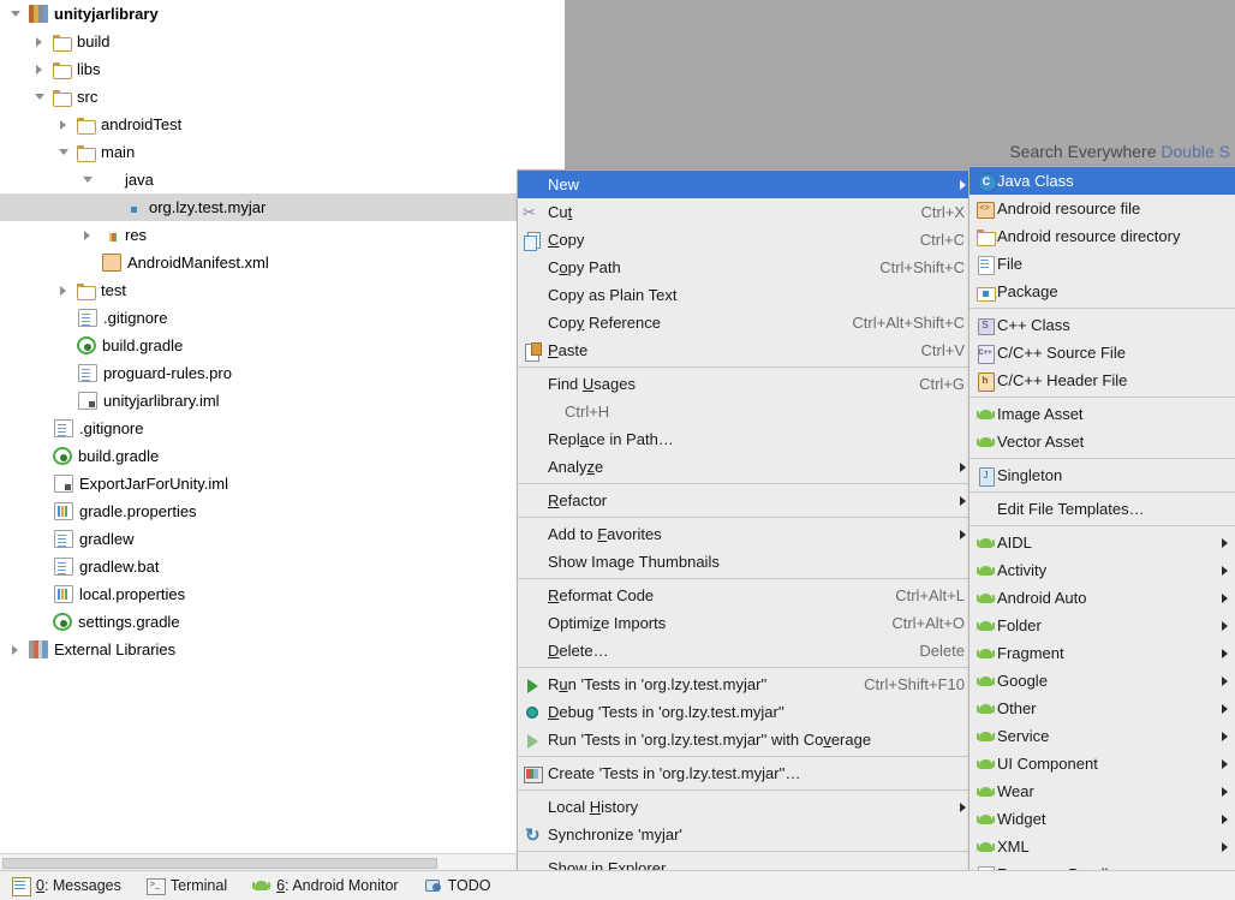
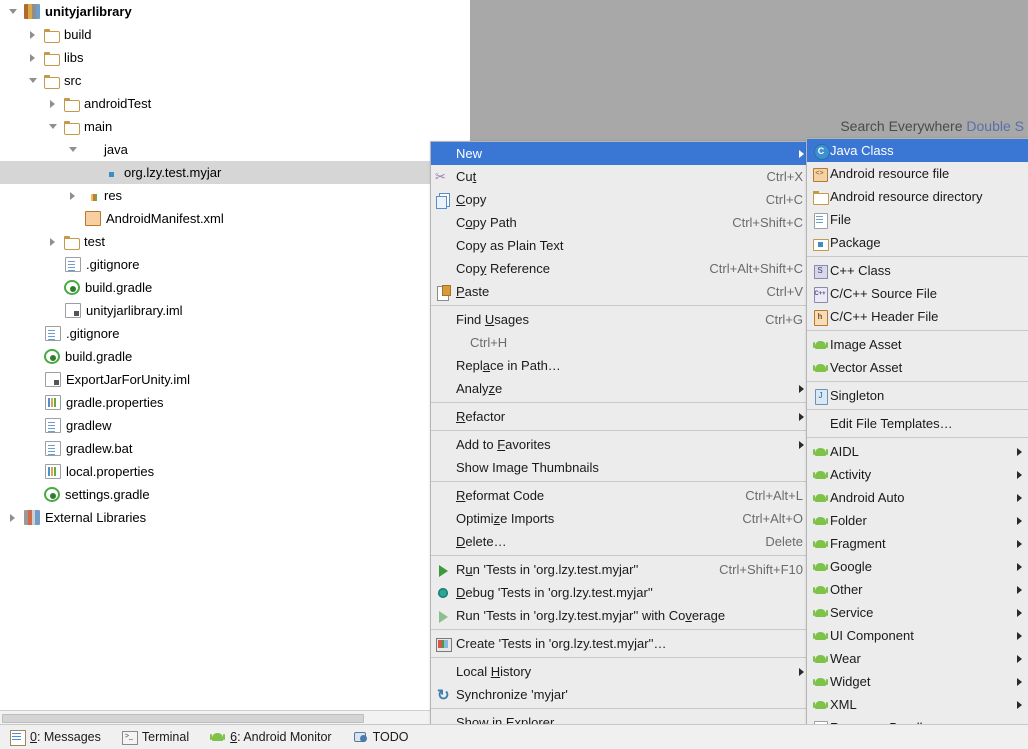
  Search Everywhere Double S
  unityjarlibrary
  build
  libs
  src
  androidTest
  main
  java
  org.lzy.test.myjar
  res
  AndroidManifest.xml
  test
  .gitignore
  build.gradle
- proguard-rules.pro
  unityjarlibrary.iml
  .gitignore
  build.gradle
  ExportJarForUnity.iml
  gradle.properties
  gradlew
  gradlew.bat
  local.properties
  settings.gradle
  External Libraries
  New
  Cut
  Ctrl+X
  Copy
  Ctrl+C
  Copy Path
  Ctrl+Shift+C
  Copy as Plain Text
  Copy Reference
  Ctrl+Alt+Shift+C
  Paste
  Ctrl+V
  Find Usages
  Ctrl+G
  Ctrl+H
  Replace in Path…
  Analyze
  Refactor
  Add to Favorites
  Show Image Thumbnails
  Reformat Code
  Ctrl+Alt+L
  Optimize Imports
  Ctrl+Alt+O
  Delete…
  Delete
  Run 'Tests in 'org.lzy.test.myjar''
  Ctrl+Shift+F10
  Debug 'Tests in 'org.lzy.test.myjar''
  Run 'Tests in 'org.lzy.test.myjar'' with Coverage
  Create 'Tests in 'org.lzy.test.myjar''…
  Local History
  Synchronize 'myjar'
  Show in Explorer
  Java Class
  Android resource file
  Android resource directory
  File
  Package
  C++ Class
  C/C++ Source File
  C/C++ Header File
  Image Asset
  Vector Asset
  Singleton
  Edit File Templates…
  AIDL
  Activity
  Android Auto
  Folder
  Fragment
  Google
  Other
  Service
  UI Component
  Wear
  Widget
  XML
  0: Messages
  Terminal
  6: Android Monitor
  TODO
